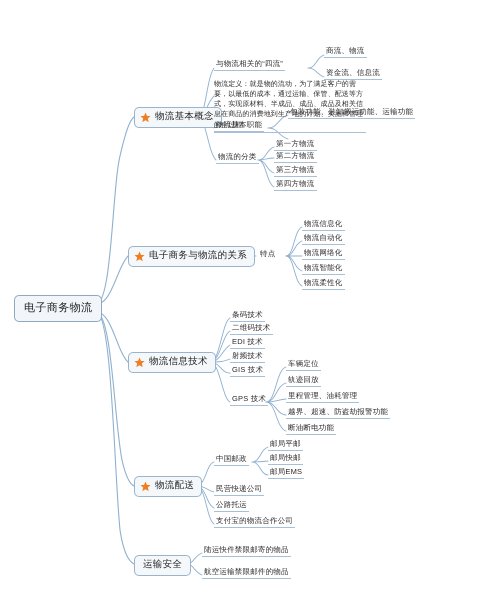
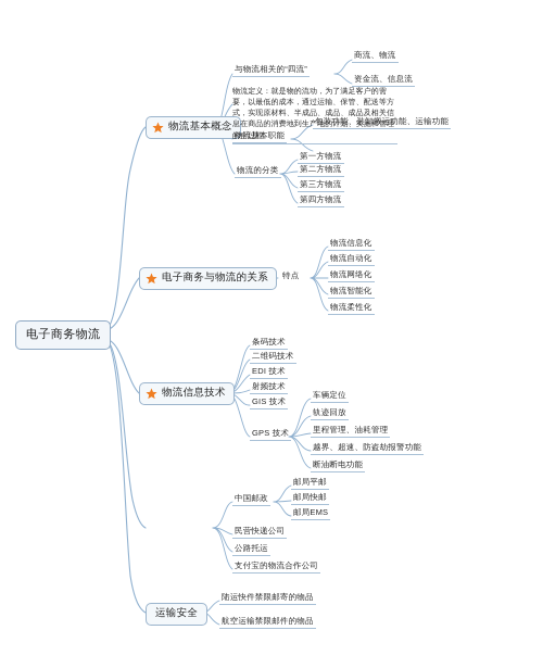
  电子商务物流
  物流基本概念
  与物流相关的“四流”
  商流、物流
  资金流、信息流
  物流基本职能
  包装功能、装卸搬运功能、运输功能
  物流的分类
  第一方物流
  第二方物流
  第三方物流
  第四方物流
  电子商务与物流的关系
  特点
  物流信息化
  物流自动化
  物流网络化
  物流智能化
  物流柔性化
  物流信息技术
  条码技术
  二维码技术
  EDI 技术
  射频技术
  GIS 技术
  GPS 技术
  车辆定位
  轨迹回放
  里程管理、油耗管理
  越界、超速、防盗劫报警功能
  断油断电功能
- 物流配送
  中国邮政
  邮局平邮
  邮局快邮
  邮局EMS
  民营快递公司
  公路托运
  支付宝的物流合作公司
  运输安全
  陆运快件禁限邮寄的物品
  航空运输禁限邮件的物品
